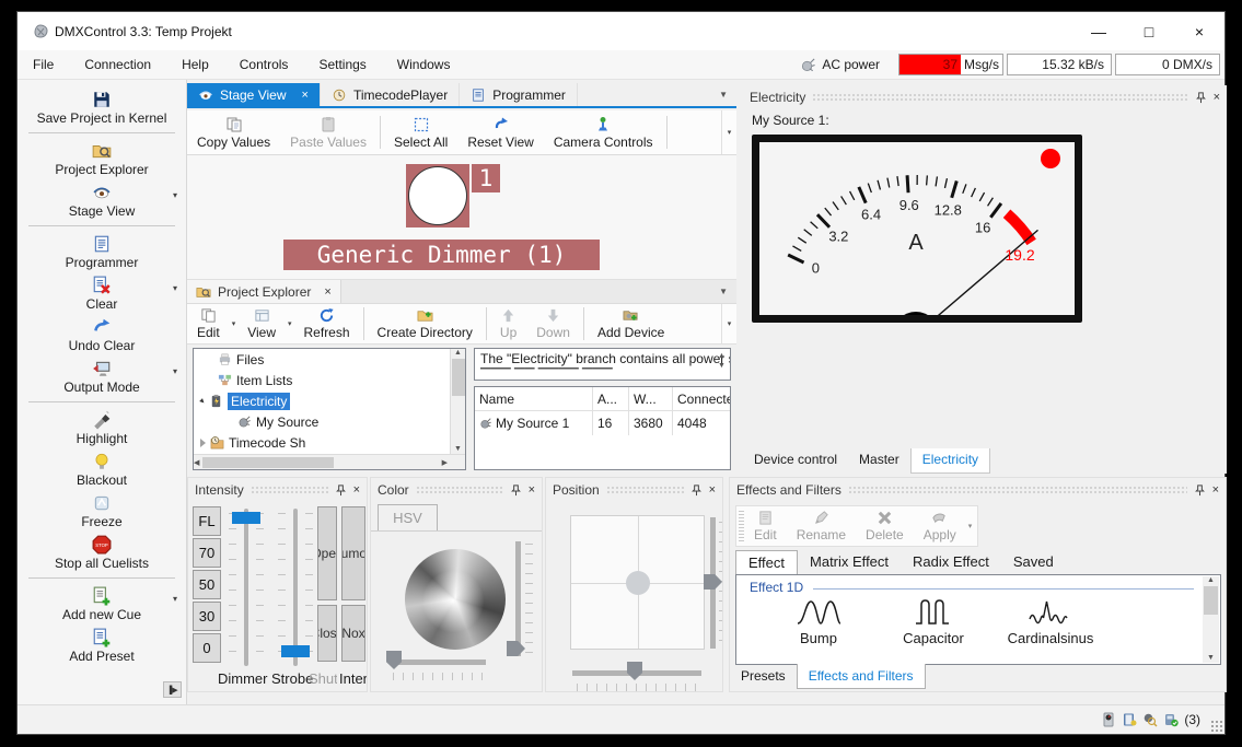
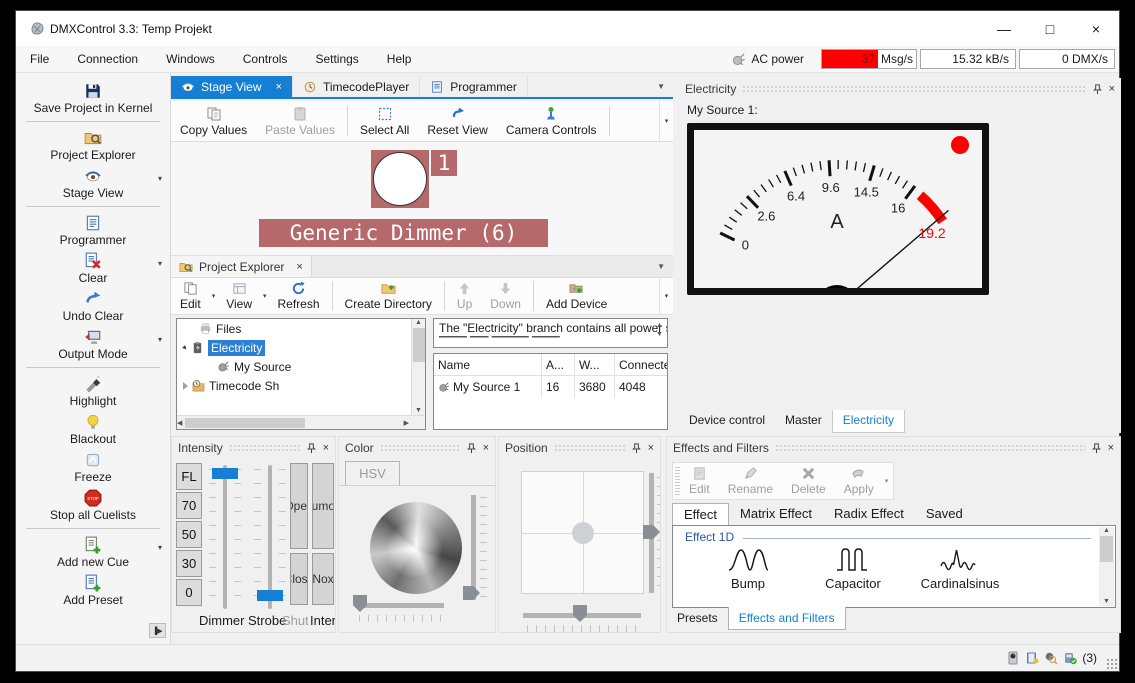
  DMXControl 3.3: Temp Projekt
  —
  □
  ×
  File
  Connection
- Help
+ Windows
  Controls
  Settings
- Windows
+ Help
  AC power
  37
  Msg/s
  15.32 kB/s
  0 DMX/s
  Save Project in Kernel
  Project Explorer
  Stage View
  ▾
  Programmer
  Clear
  ▾
  Undo Clear
  Output Mode
  ▾
  Highlight
  Blackout
  Freeze
  Stop all Cuelists
  Add new Cue
  ▾
  Add Preset
  Stage View
  ×
  TimecodePlayer
  Programmer
  ▼
  Copy Values
  Paste Values
  Select All
  Reset View
  Camera Controls
  1
- Generic Dimmer (1)
+ Generic Dimmer (6)
  Project Explorer
  ×
  ▼
  Edit
  View
  Refresh
  Create Directory
  Up
  Down
  Add Device
  Files
- Item Lists
  Electricity
  My Source
  Timecode Sh
  The "Electricity" branch contains all pow
  Name
  A...
  W...
  My Source 1
  16
  3680
  4048
  Electricity
  ×
  My Source 1:
  0
- 3.2
+ 2.6
  6.4
  9.6
- 12.8
+ 14.5
  16
  A
  19.2
  Device control
  Master
  Electricity
  Intensity
  ×
  FL
  70
  50
  30
  0
  Nox
  Dimmer
  Strobe
  Color
  ×
  HSV
  Position
  ×
  Effects and Filters
  ×
  Edit
  Rename
  Delete
  Apply
  Effect
  Matrix Effect
  Radix Effect
  Saved
  Effect 1D
  Bump
  Capacitor
  Cardinalsinus
  Presets
  Effects and Filters
  (3)
